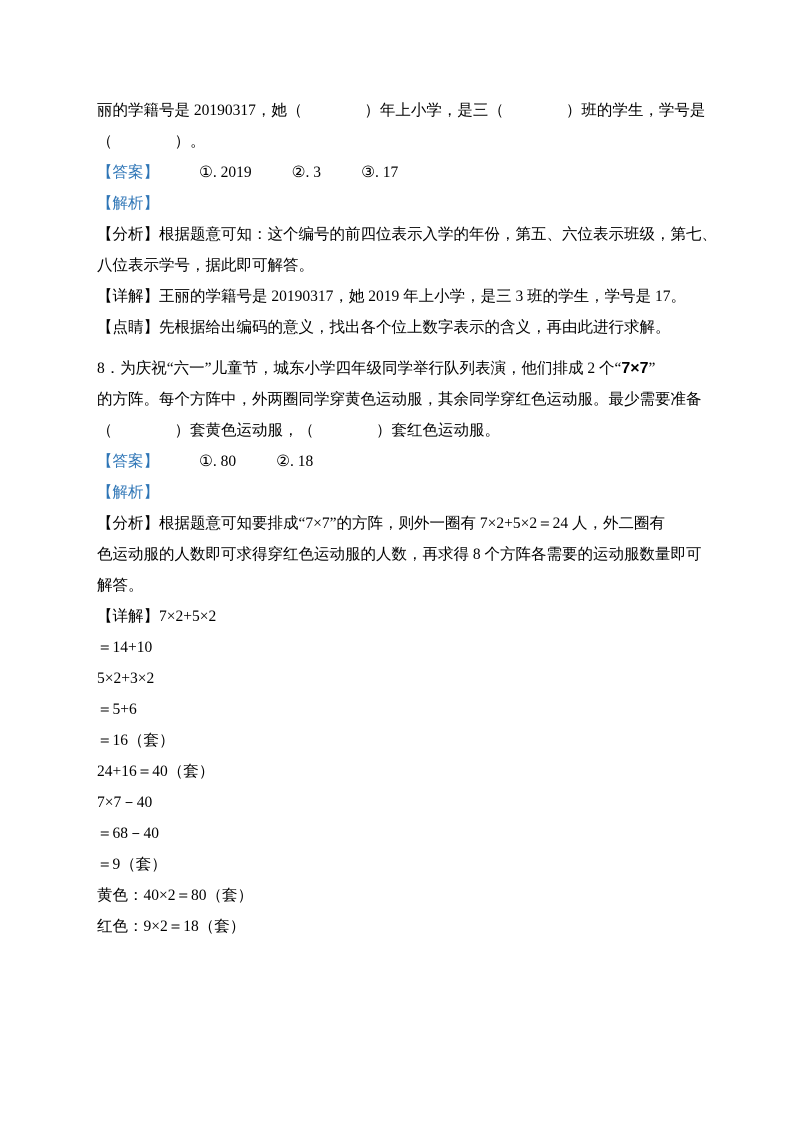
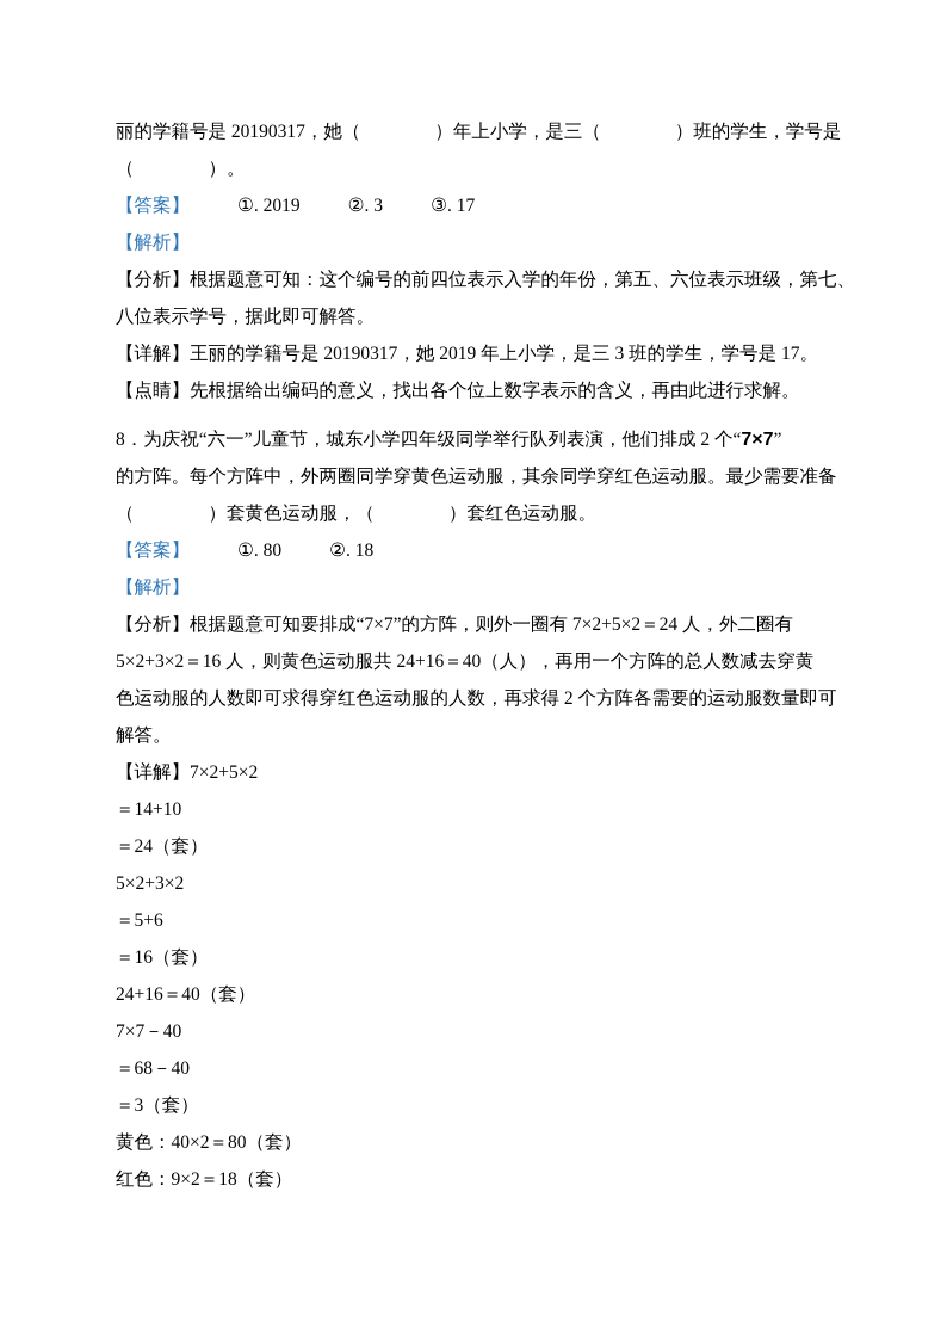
  丽的学籍号是 20190317，她（ ）年上小学，是三（ ）班的学生，学号是
  （ ）。
  【答案】 ①. 2019 ②. 3 ③. 17
  【解析】
  【分析】根据题意可知：这个编号的前四位表示入学的年份，第五、六位表示班级，第七、
  八位表示学号，据此即可解答。
  【详解】王丽的学籍号是 20190317，她 2019 年上小学，是三 3 班的学生，学号是 17。
  【点睛】先根据给出编码的意义，找出各个位上数字表示的含义，再由此进行求解。
  8．为庆祝“六一”儿童节，城东小学四年级同学举行队列表演，他们排成 2 个“7×7”
  的方阵。每个方阵中，外两圈同学穿黄色运动服，其余同学穿红色运动服。最少需要准备
  （ ）套黄色运动服，（ ）套红色运动服。
  【答案】 ①. 80 ②. 18
  【解析】
  【分析】根据题意可知要排成“7×7”的方阵，则外一圈有 7×2+5×2＝24 人，外二圈有
+ 5×2+3×2＝16 人，则黄色运动服共 24+16＝40（人），再用一个方阵的总人数减去穿黄
- 色运动服的人数即可求得穿红色运动服的人数，再求得 8 个方阵各需要的运动服数量即可
+ 色运动服的人数即可求得穿红色运动服的人数，再求得 2 个方阵各需要的运动服数量即可
  解答。
  【详解】7×2+5×2
  ＝14+10
+ ＝24（套）
  5×2+3×2
  ＝5+6
  ＝16（套）
  24+16＝40（套）
  7×7－40
  ＝68－40
- ＝9（套）
+ ＝3（套）
  黄色：40×2＝80（套）
  红色：9×2＝18（套）
